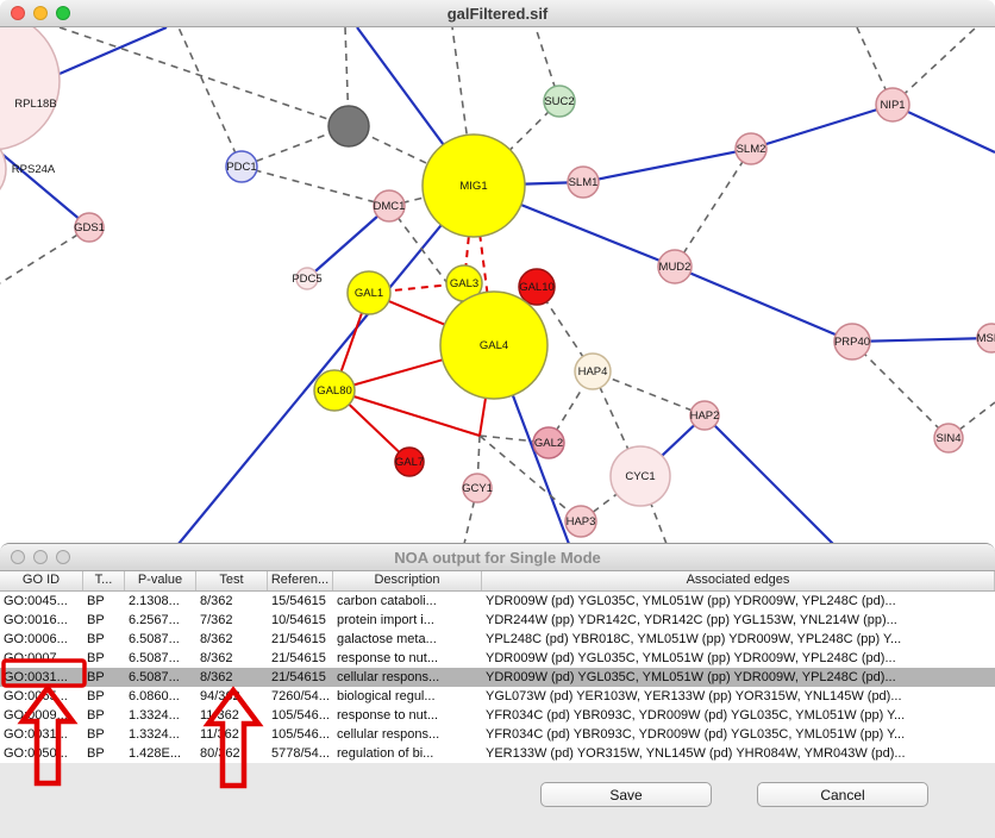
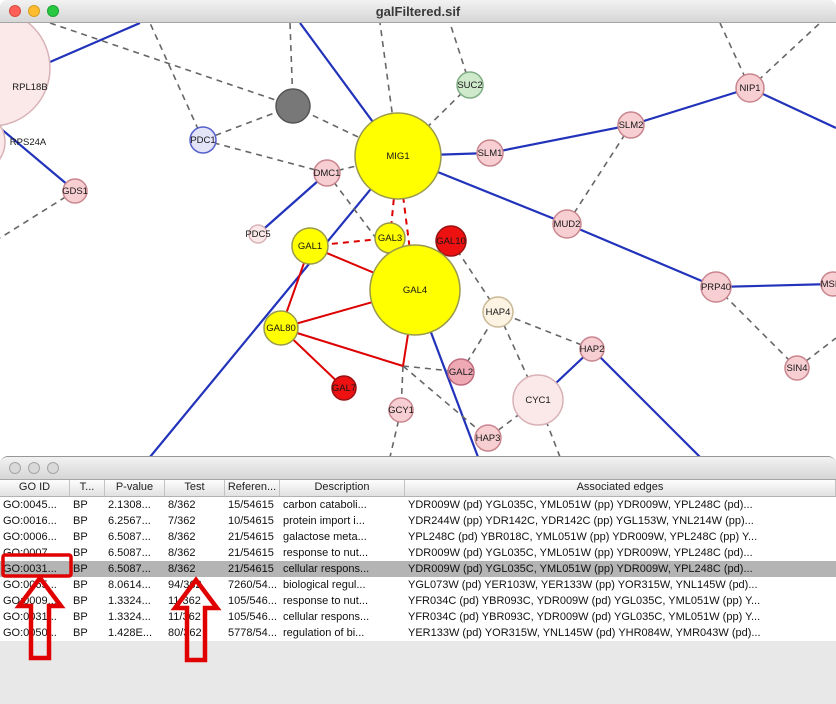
  galFiltered.sif
  RPL18B
  RPS24A
  GDS1
  PDC1
  DMC1
  MIG1
  SUC2
  SLM1
  SLM2
  NIP1
  MUD2
  PDC5
  GAL1
  GAL3
  GAL10
  GAL4
  HAP4
  PRP40
  HAP2
  SIN4
  GAL80
  GAL2
  GAL7
  GCY1
  CYC1
  HAP3
- NOA output for Single Mode
  GO ID
  T...
  P-value
  Test
  Referen...
  Description
  Associated edges
  GO:0045...
  BP
  2.1308...
  8/362
  15/54615
  carbon cataboli...
  YDR009W (pd) YGL035C, YML051W (pp) YDR009W, YPL248C (pd)...
  GO:0016...
  BP
  6.2567...
  7/362
  10/54615
  protein import i...
  YDR244W (pp) YDR142C, YDR142C (pp) YGL153W, YNL214W (pp)...
  GO:0006...
  BP
  6.5087...
  8/362
  21/54615
  galactose meta...
  YPL248C (pd) YBR018C, YML051W (pp) YDR009W, YPL248C (pp) Y...
  GO:0007...
  BP
  6.5087...
  8/362
  21/54615
  response to nut...
  YDR009W (pd) YGL035C, YML051W (pp) YDR009W, YPL248C (pd)...
  GO:0031...
  BP
  6.5087...
  8/362
  21/54615
  cellular respons...
  YDR009W (pd) YGL035C, YML051W (pp) YDR009W, YPL248C (pd)...
  GO:06...
  BP
- 6.0860...
+ 8.0614...
  7260/54...
  biological regul...
  YGL073W (pd) YER103W, YER133W (pp) YOR315W, YNL145W (pd)...
  GO0009..
  BP
  1.3324...
  11362
  105/546...
  response to nut...
  YFR034C (pd) YBR093C, YDR009W (pd) YGL035C, YML051W (pp) Y...
  GO:031..
  BP
  1.3324...
  11/62
  105/546...
  cellular respons...
  YFR034C (pd) YBR093C, YDR009W (pd) YGL035C, YML051W (pp) Y...
  GO:050..
  BP
  1.428E...
  80/62
  5778/54...
  regulation of bi...
  YER133W (pd) YOR315W, YNL145W (pd) YHR084W, YMR043W (pd)...
- Save
- Cancel
